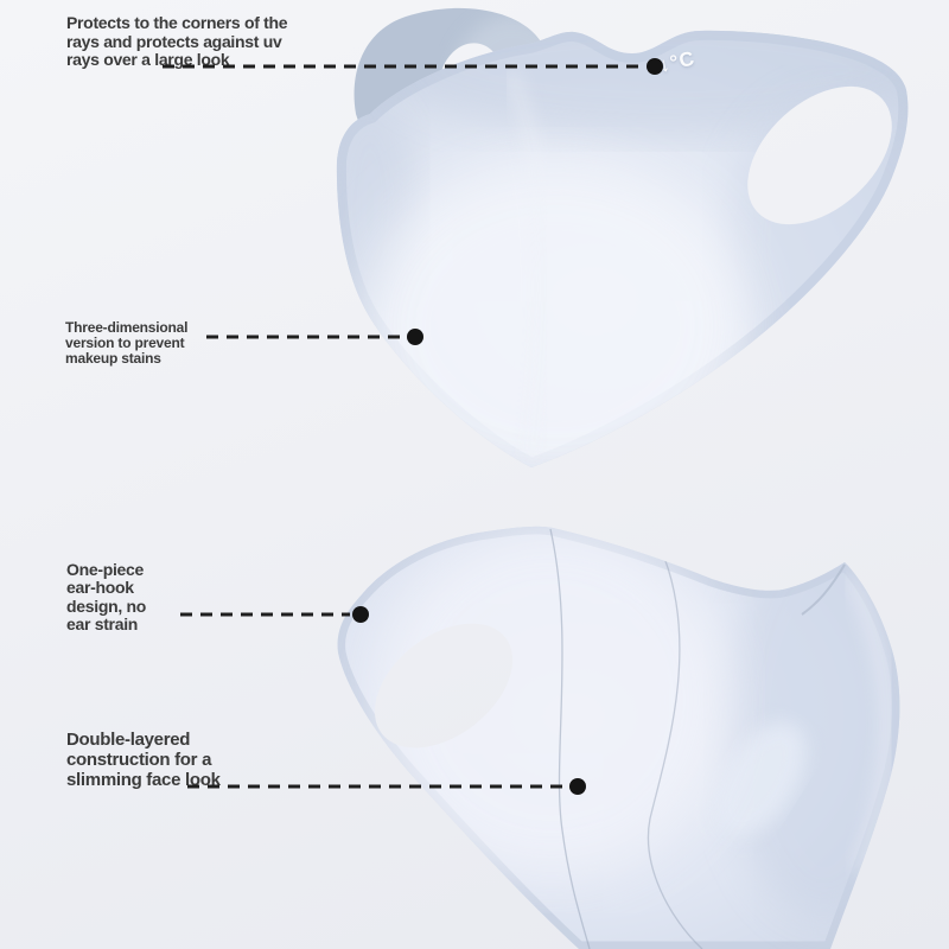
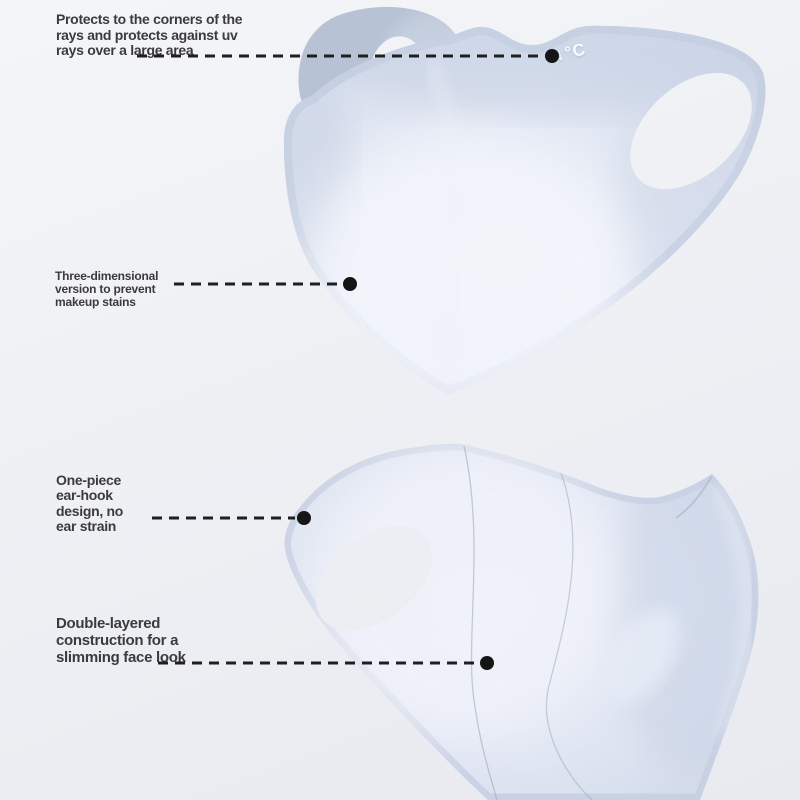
  Protects to the corners of the
  rays and protects against uv
- rays over a large look
+ rays over a large area
  Three-dimensional
  version to prevent
  makeup stains
  One-piece
  ear-hook
  design, no
  ear strain
  Double-layered
  construction for a
  slimming face look
